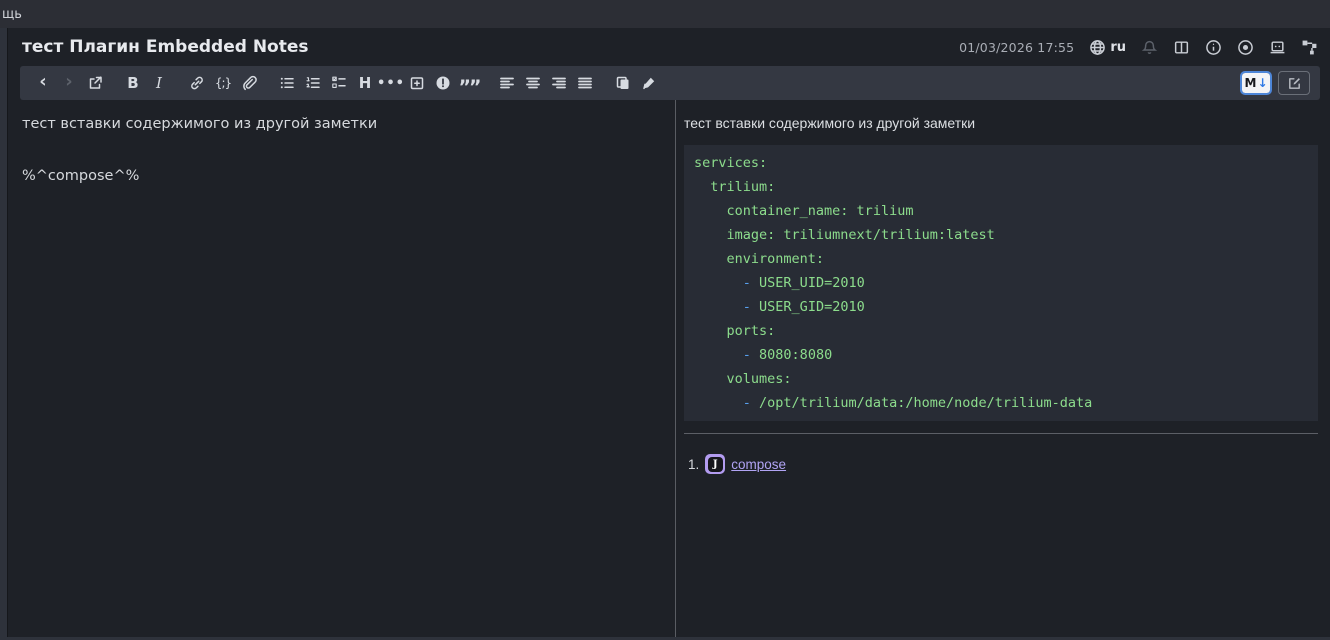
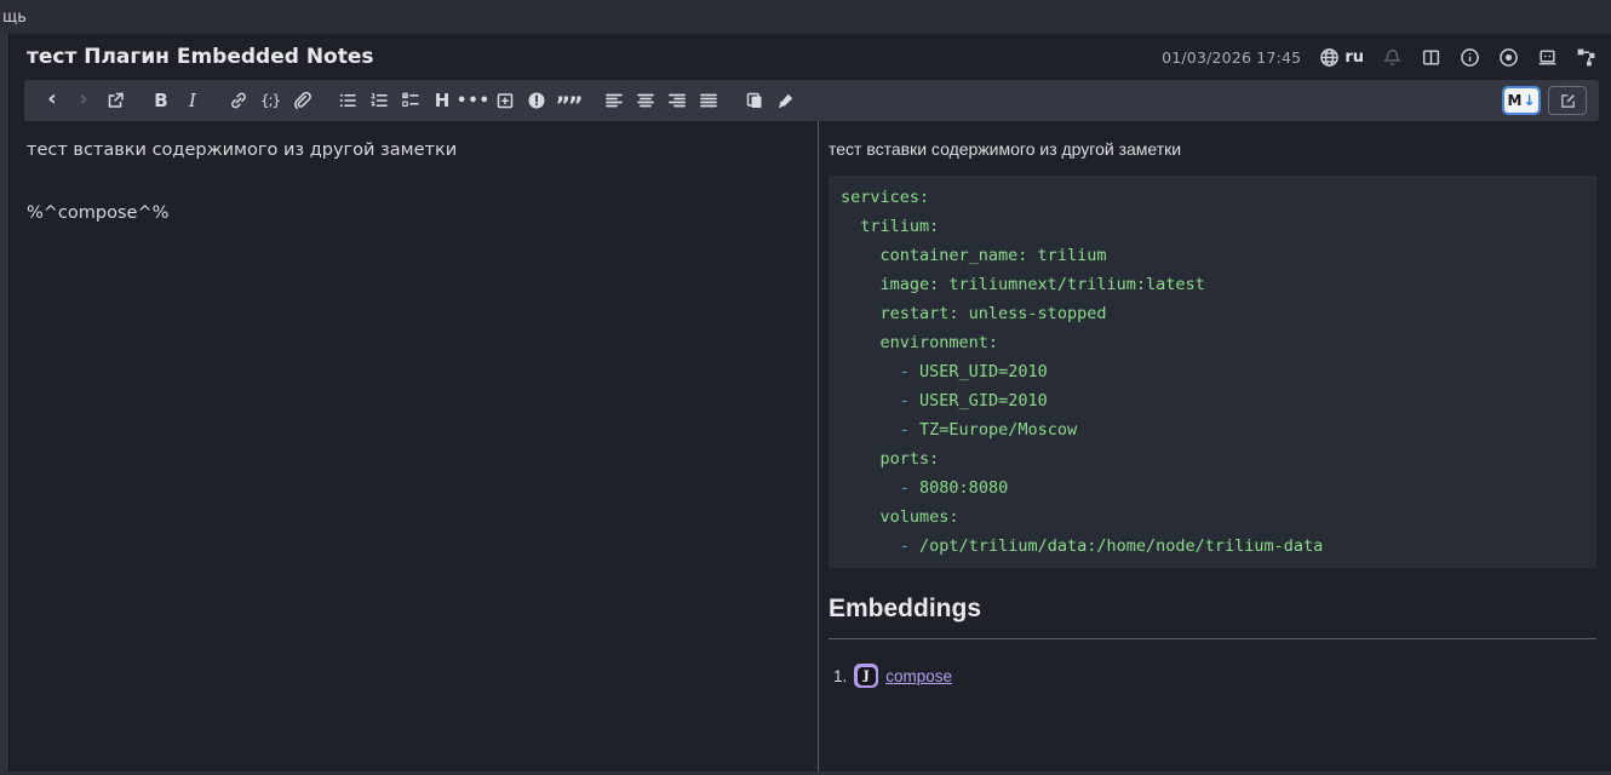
  щь
  тест Плагин Embedded Notes
- 01/03/2026 17:55
+ 01/03/2026 17:45
  ru
  ‹
  ›
  B
  I
  {;}
  H
  •••
  ””
  M
  ↓
  тест вставки содержимого из другой заметки
  %^compose^%
  тест вставки содержимого из другой заметки
  services:
  trilium:
  container_name: trilium
  image: triliumnext/trilium:latest
+ restart: unless-stopped
  environment:
  - USER_UID=2010
  - USER_GID=2010
+ - TZ=Europe/Moscow
  ports:
  - 8080:8080
  volumes:
  - /opt/trilium/data:/home/node/trilium-data
+ Embeddings
  1.
  J
  compose
